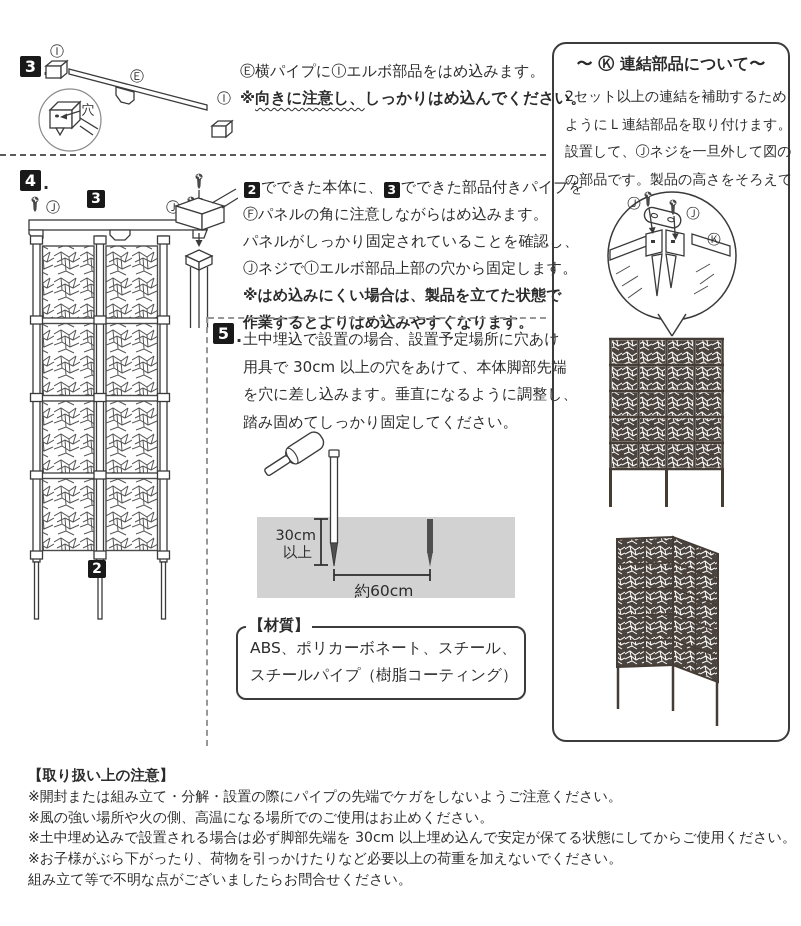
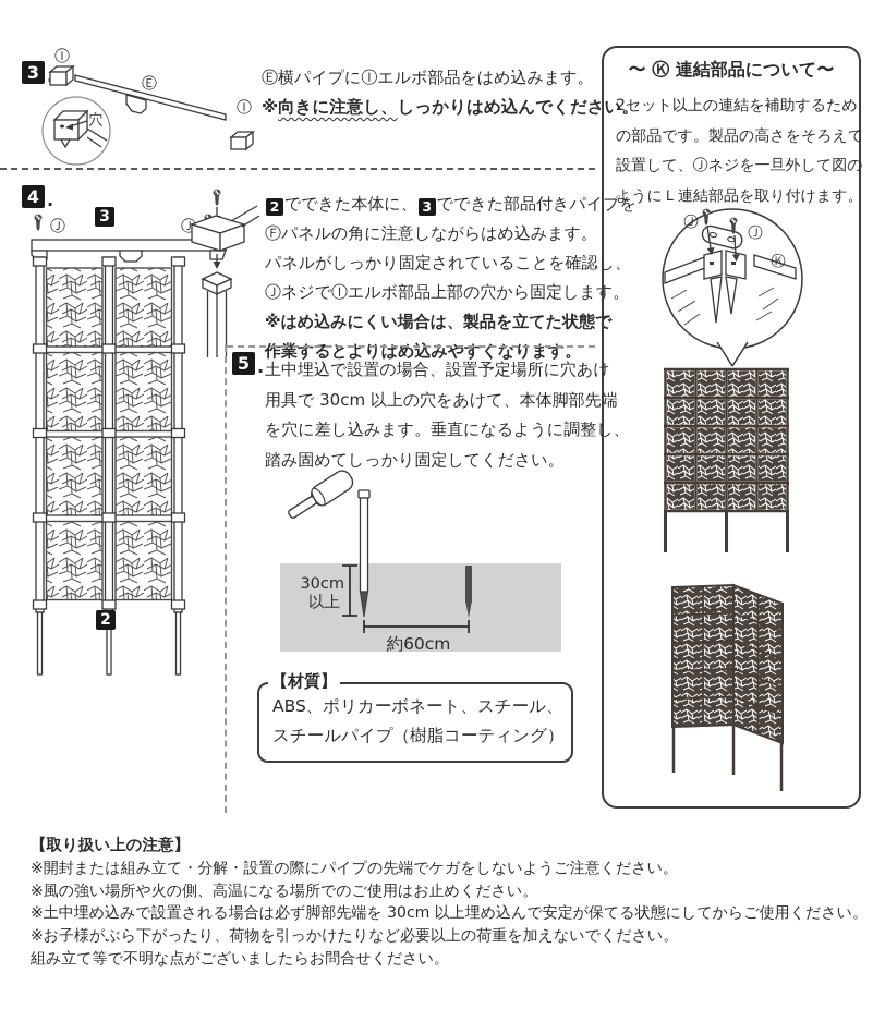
  3
  Ⓘ
  Ⓔ
  Ⓘ
  穴
  Ⓔ横パイプにⒾエルボ部品をはめ込みます。
  ※向きに注意し、しっかりはめ込んでください。
  4
  .
  Ⓙ
  Ⓙ
  3
  2
  2 でできた本体に、 3 でできた部品付きパイプを
  Ⓕパネルの角に注意しながらはめ込みます。
  パネルがしっかり固定されていることを確認し、
  ⒿネジでⒾエルボ部品上部の穴から固定します。
  ※はめ込みにくい場合は、製品を立てた状態で
  作業するとよりはめ込みやすくなります。
  5
  .
  土中埋込で設置の場合、設置予定場所に穴あけ
  用具で 30cm 以上の穴をあけて、本体脚部先端
  を穴に差し込みます。垂直になるように調整し、
  踏み固めてしっかり固定してください。
  30cm
  以上
  約60cm
  【材質】
  ABS、ポリカーボネート、スチール、
  スチールパイプ（樹脂コーティング）
  〜 Ⓚ 連結部品について〜
  2セット以上の連結を補助するため
- ようにＬ連結部品を取り付けます。
+ の部品です。製品の高さをそろえて
  設置して、Ⓙネジを一旦外して図の
- の部品です。製品の高さをそろえて
+ ようにＬ連結部品を取り付けます。
  Ⓙ
  Ⓙ
  Ⓚ
  【取り扱い上の注意】
  ※開封または組み立て・分解・設置の際にパイプの先端でケガをしないようご注意ください。
  ※風の強い場所や火の側、高温になる場所でのご使用はお止めください。
  ※土中埋め込みで設置される場合は必ず脚部先端を 30cm 以上埋め込んで安定が保てる状態にしてからご使用ください。
  ※お子様がぶら下がったり、荷物を引っかけたりなど必要以上の荷重を加えないでください。
  組み立て等で不明な点がございましたらお問合せください。
